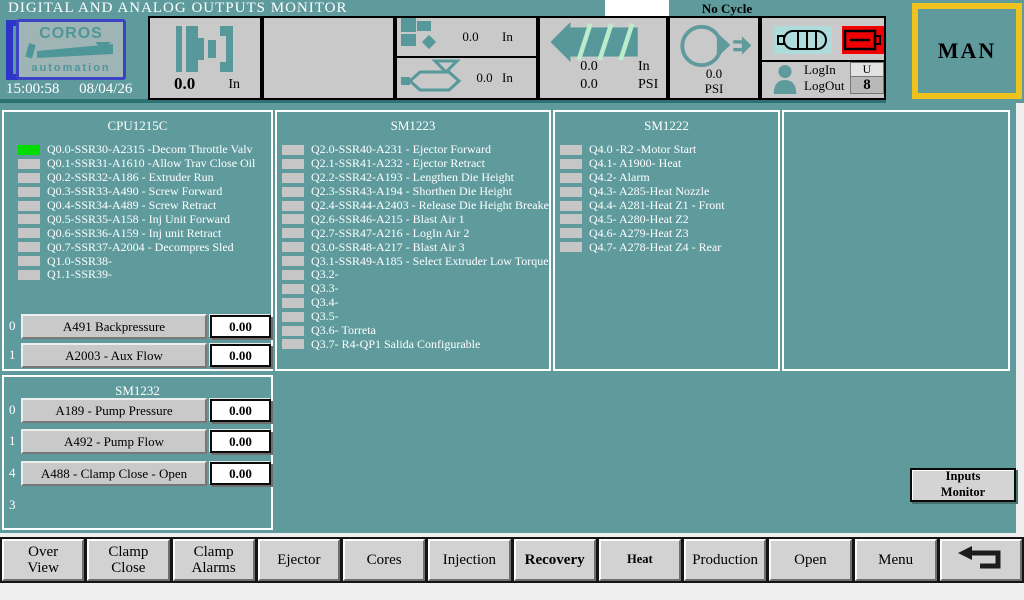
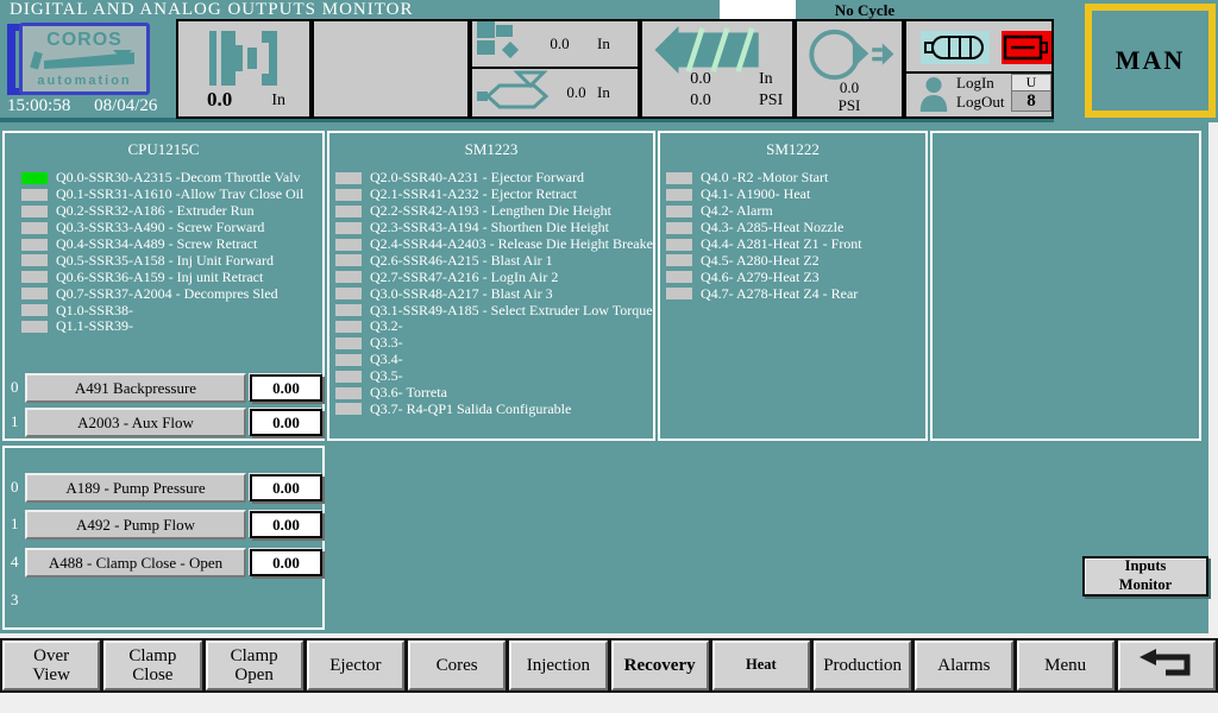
  DIGITAL AND ANALOG OUTPUTS MONITOR
  No Cycle
  COROS
  automation
  15:00:58 08/04/26
  0.0
  In
  0.0
  In
  0.0
  In
  0.0
  In
  0.0
  PSI
  0.0
  PSI
  LogIn
  LogOut
  U
  8
  MAN
  CPU1215C
  Q0.0-SSR30-A2315 -Decom Throttle Valv
  Q0.1-SSR31-A1610 -Allow Trav Close Oil
  Q0.2-SSR32-A186 - Extruder Run
  Q0.3-SSR33-A490 - Screw Forward
  Q0.4-SSR34-A489 - Screw Retract
  Q0.5-SSR35-A158 - Inj Unit Forward
  Q0.6-SSR36-A159 - Inj unit Retract
  Q0.7-SSR37-A2004 - Decompres Sled
  Q1.0-SSR38-
  Q1.1-SSR39-
  0
  A491 Backpressure
  0.00
  1
  A2003 - Aux Flow
  0.00
  SM1223
  Q2.0-SSR40-A231 - Ejector Forward
  Q2.1-SSR41-A232 - Ejector Retract
  Q2.2-SSR42-A193 - Lengthen Die Height
  Q2.3-SSR43-A194 - Shorthen Die Height
  Q2.4-SSR44-A2403 - Release Die Height Breake
  Q2.6-SSR46-A215 - Blast Air 1
  Q2.7-SSR47-A216 - LogIn Air 2
  Q3.0-SSR48-A217 - Blast Air 3
  Q3.1-SSR49-A185 - Select Extruder Low Torque
  Q3.2-
  Q3.3-
  Q3.4-
  Q3.5-
  Q3.6- Torreta
  Q3.7- R4-QP1 Salida Configurable
  SM1222
  Q4.0 -R2 -Motor Start
  Q4.1- A1900- Heat
  Q4.2- Alarm
  Q4.3- A285-Heat Nozzle
  Q4.4- A281-Heat Z1 - Front
  Q4.5- A280-Heat Z2
  Q4.6- A279-Heat Z3
  Q4.7- A278-Heat Z4 - Rear
- SM1232
  0
  A189 - Pump Pressure
  0.00
  1
  A492 - Pump Flow
  0.00
  4
  A488 - Clamp Close - Open
  0.00
  3
  Inputs
  Monitor
  Over
  View
  Clamp
  Close
  Clamp
- Alarms
+ Open
  Ejector
  Cores
  Injection
  Recovery
  Heat
  Production
- Open
+ Alarms
  Menu
